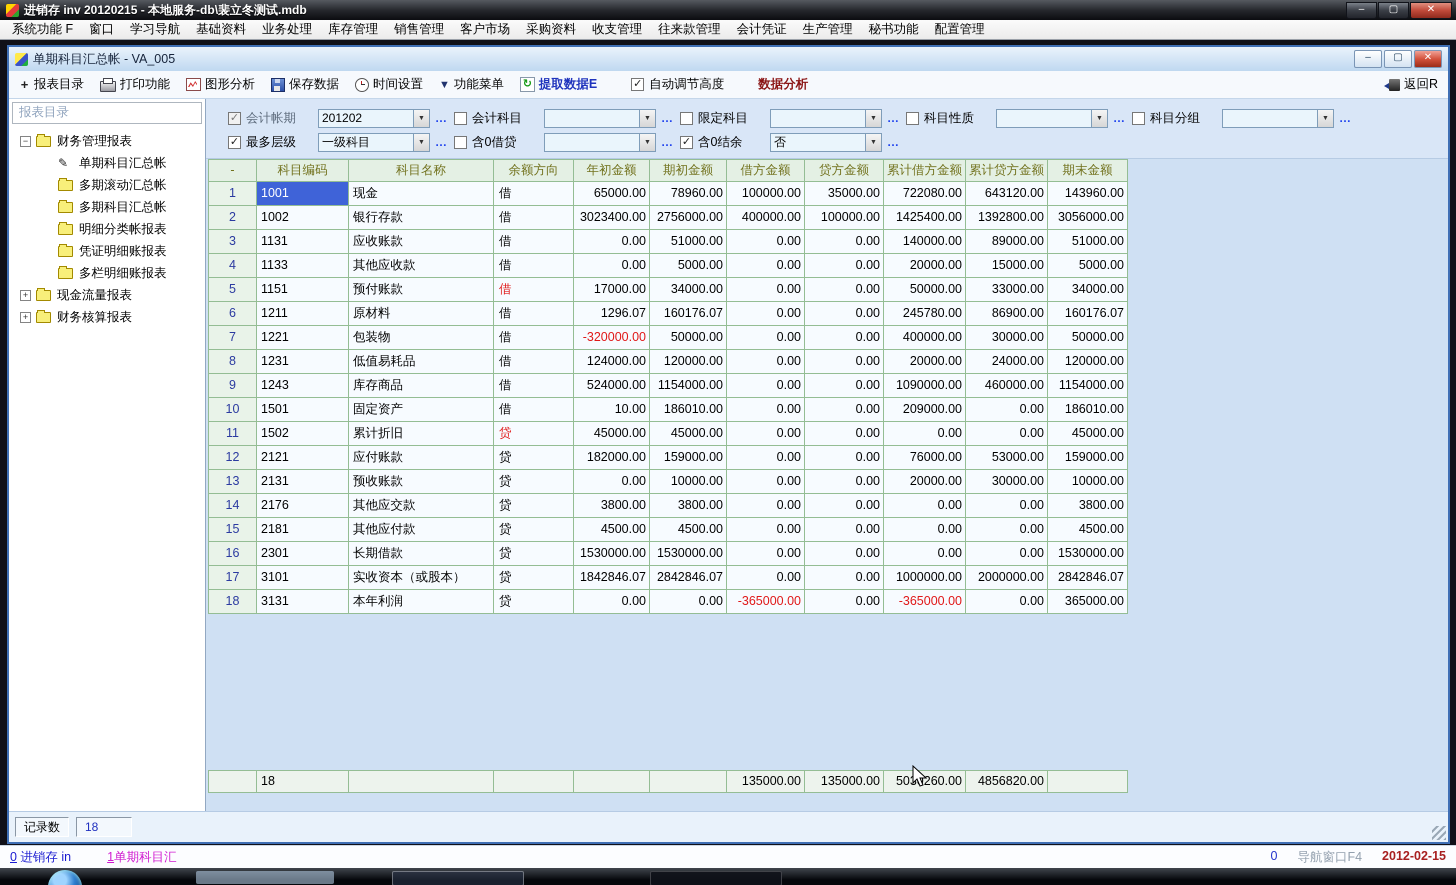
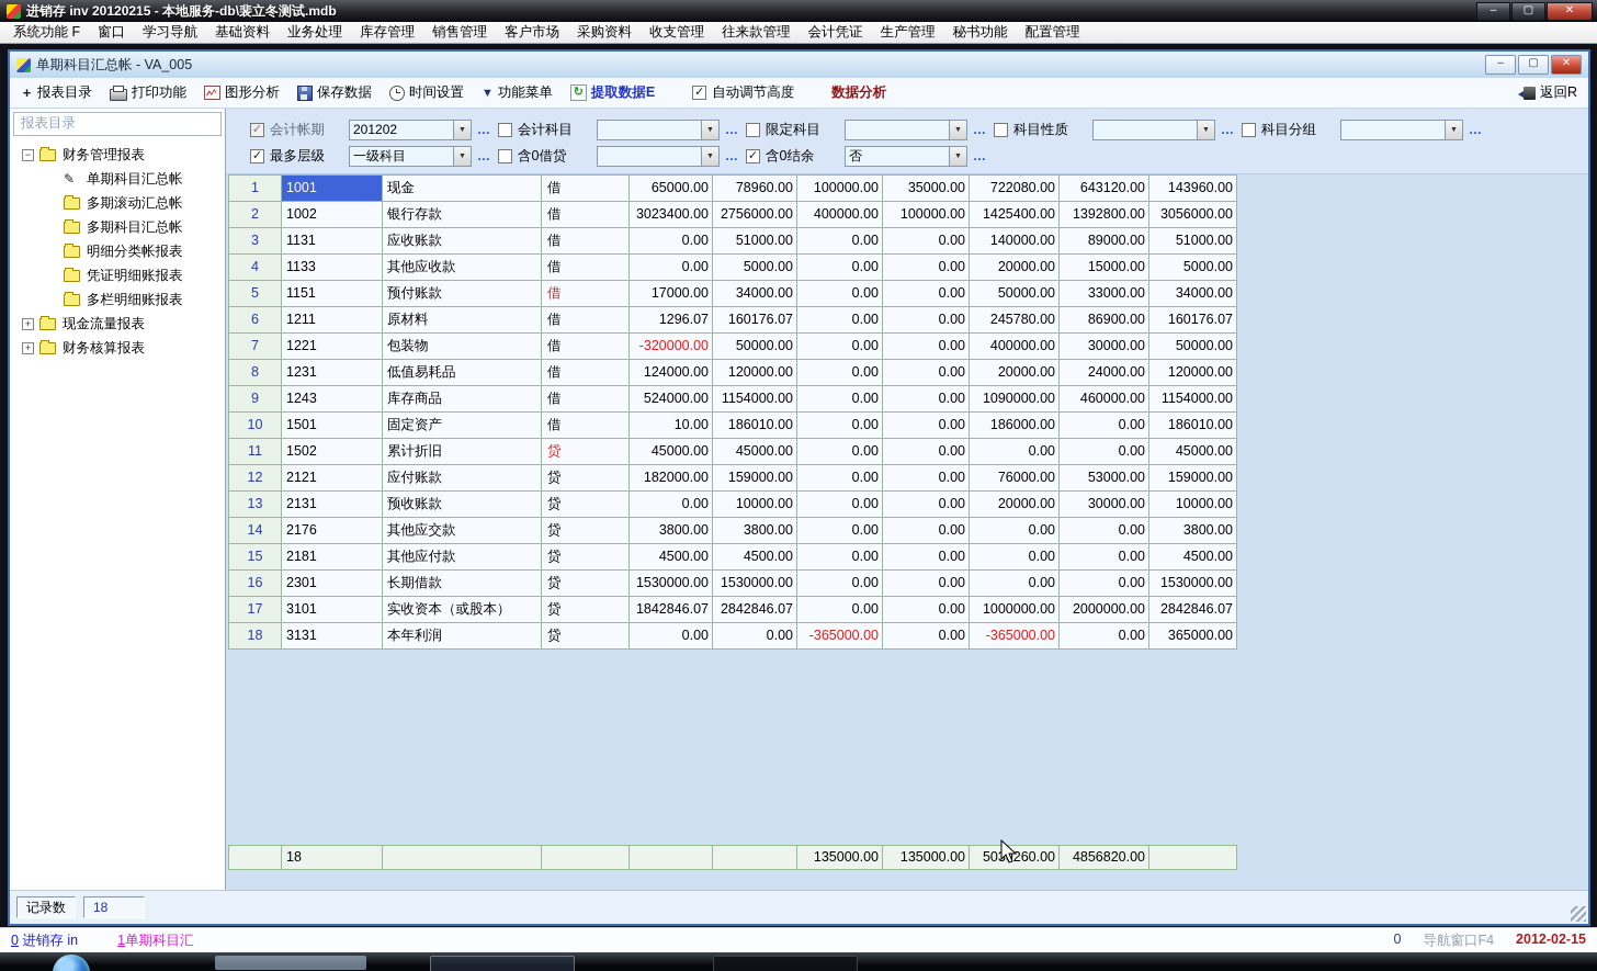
  进销存 inv 20120215 - 本地服务-db\裴立冬测试.mdb
  –
  ▢
  ✕
  系统功能 F
  窗口
  学习导航
  基础资料
  业务处理
  库存管理
  销售管理
  客户市场
  采购资料
  收支管理
  往来款管理
  会计凭证
  生产管理
  秘书功能
  配置管理
  单期科目汇总帐 - VA_005
  –
  ▢
  ✕
  报表目录
  打印功能
  图形分析
  保存数据
  时间设置
  功能菜单
  提取数据E
  ✓
  自动调节高度
  数据分析
  返回R
  报表目录
  −
  财务管理报表
  ✎
  单期科目汇总帐
  多期滚动汇总帐
  多期科目汇总帐
  明细分类帐报表
  凭证明细账报表
  多栏明细账报表
  +
  现金流量报表
  +
  财务核算报表
  ✓
  会计帐期
  201202
  …
  会计科目
  …
  限定科目
  …
  科目性质
  …
  科目分组
  …
  ✓
  最多层级
  一级科目
  …
  含0借贷
  …
  ✓
  含0结余
  否
  …
- -
- 科目编码
- 科目名称
- 余额方向
- 年初金额
- 期初金额
- 借方金额
- 贷方金额
- 累计借方金额
- 累计贷方金额
- 期末金额
  1
  1001
  现金
  借
  65000.00
  78960.00
  100000.00
  35000.00
  722080.00
  643120.00
  143960.00
  2
  1002
  银行存款
  借
  3023400.00
  2756000.00
  400000.00
  100000.00
  1425400.00
  1392800.00
  3056000.00
  3
  1131
  应收账款
  借
  0.00
  51000.00
  0.00
  0.00
  140000.00
  89000.00
  51000.00
  4
  1133
  其他应收款
  借
  0.00
  5000.00
  0.00
  0.00
  20000.00
  15000.00
  5000.00
  5
  1151
  预付账款
  借
  17000.00
  34000.00
  0.00
  0.00
  50000.00
  33000.00
  34000.00
  6
  1211
  原材料
  借
  1296.07
  160176.07
  0.00
  0.00
  245780.00
  86900.00
  160176.07
  7
  1221
  包装物
  借
  -320000.00
  50000.00
  0.00
  0.00
  400000.00
  30000.00
  50000.00
  8
  1231
  低值易耗品
  借
  124000.00
  120000.00
  0.00
  0.00
  20000.00
  24000.00
  120000.00
  9
  1243
  库存商品
  借
  524000.00
  1154000.00
  0.00
  0.00
  1090000.00
  460000.00
  1154000.00
  10
  1501
  固定资产
  借
  10.00
  186010.00
  0.00
  0.00
- 209000.00
+ 186000.00
  0.00
  186010.00
  11
  1502
  累计折旧
  贷
  45000.00
  45000.00
  0.00
  0.00
  0.00
  0.00
  45000.00
  12
  2121
  应付账款
  贷
  182000.00
  159000.00
  0.00
  0.00
  76000.00
  53000.00
  159000.00
  13
  2131
  预收账款
  贷
  0.00
  10000.00
  0.00
  0.00
  20000.00
  30000.00
  10000.00
  14
  2176
  其他应交款
  贷
  3800.00
  3800.00
  0.00
  0.00
  0.00
  0.00
  3800.00
  15
  2181
  其他应付款
  贷
  4500.00
  4500.00
  0.00
  0.00
  0.00
  0.00
  4500.00
  16
  2301
  长期借款
  贷
  1530000.00
  1530000.00
  0.00
  0.00
  0.00
  0.00
  1530000.00
  17
  3101
  实收资本（或股本）
  贷
  1842846.07
  2842846.07
  0.00
  0.00
  1000000.00
  2000000.00
  2842846.07
  18
  3131
  本年利润
  贷
  0.00
  0.00
  -365000.00
  0.00
  -365000.00
  0.00
  365000.00
  18
  135000.00
  135000.00
  50260.00
  4856820.00
  记录数
  18
  0 进销存 in
  1单期科目汇
  0
  导航窗口F4
  2012-02-15
